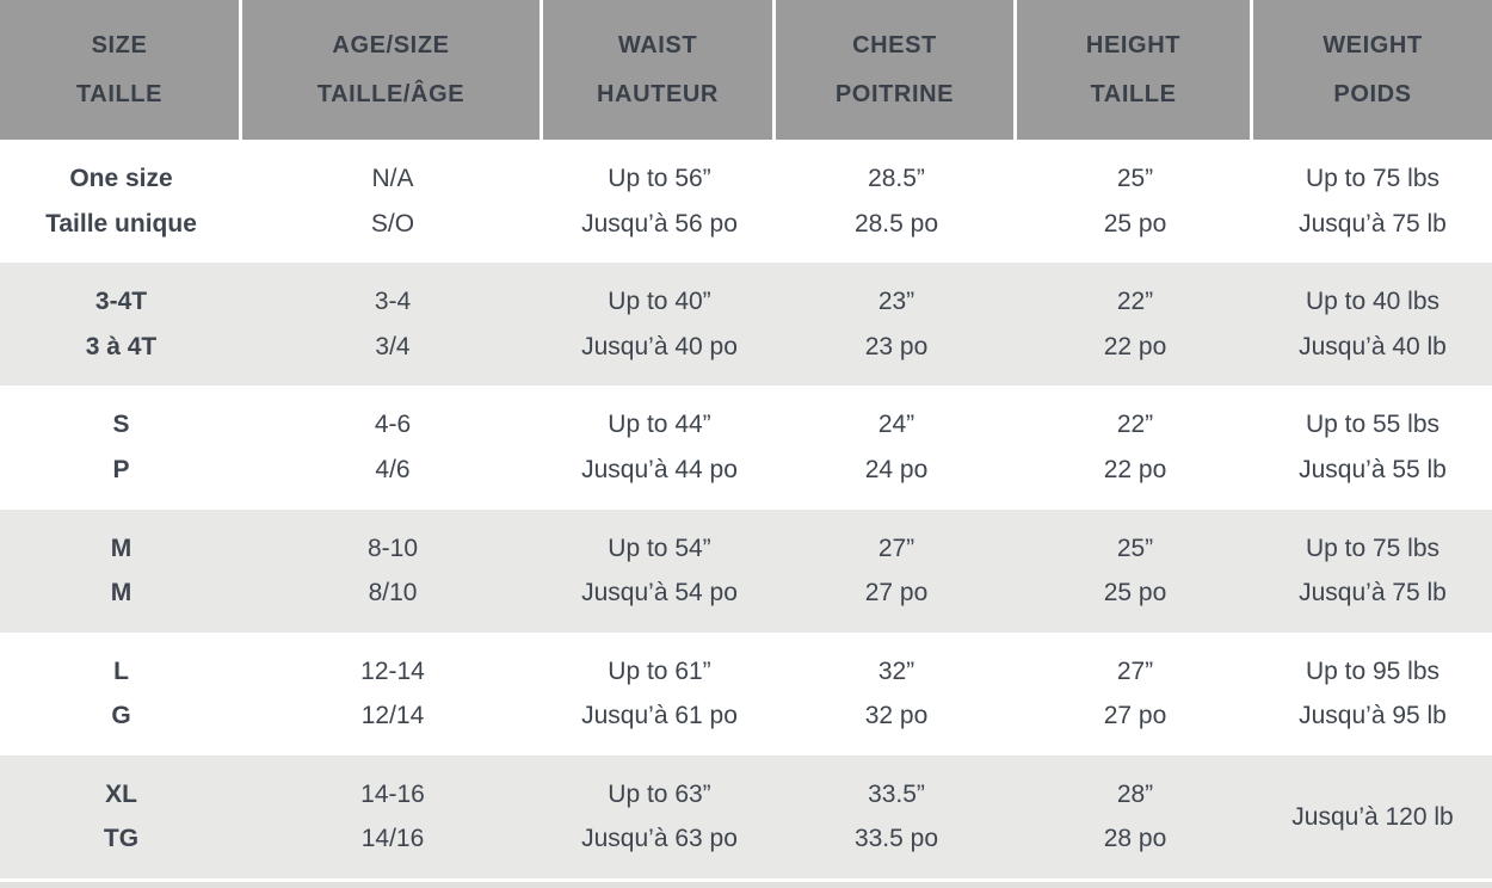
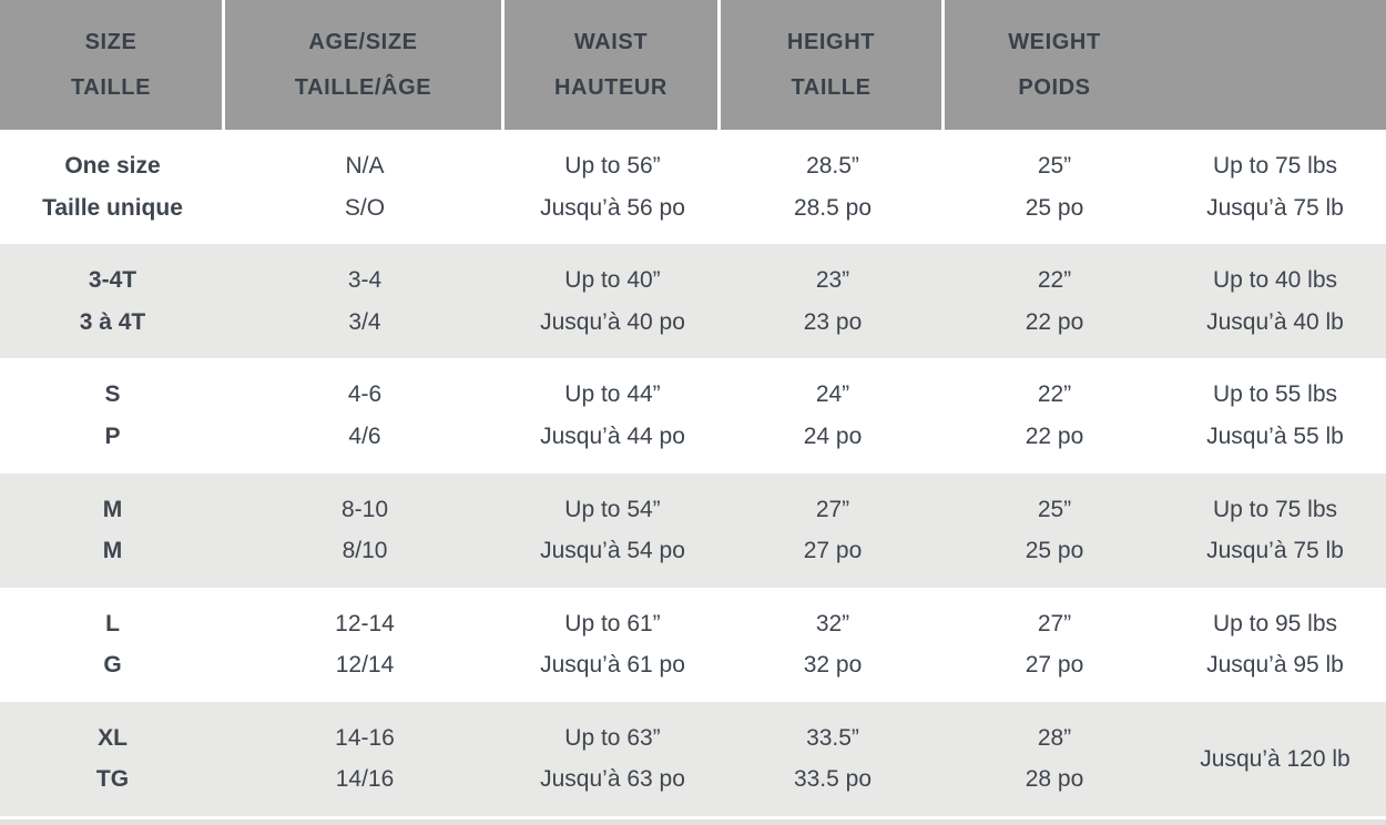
  SIZE
  TAILLE
  AGE/SIZE
  TAILLE/ÂGE
  WAIST
  HAUTEUR
- CHEST
- POITRINE
  HEIGHT
  TAILLE
  WEIGHT
  POIDS
  One size
  Taille unique
  N/A
  S/O
  Up to 56”
  Jusqu’à 56 po
  28.5”
  28.5 po
  25”
  25 po
  Up to 75 lbs
  Jusqu’à 75 lb
  3-4T
  3 à 4T
  3-4
  3/4
  Up to 40”
  Jusqu’à 40 po
  23”
  23 po
  22”
  22 po
  Up to 40 lbs
  Jusqu’à 40 lb
  S
  P
  4-6
  4/6
  Up to 44”
  Jusqu’à 44 po
  24”
  24 po
  22”
  22 po
  Up to 55 lbs
  Jusqu’à 55 lb
  M
  M
  8-10
  8/10
  Up to 54”
  Jusqu’à 54 po
  27”
  27 po
  25”
  25 po
  Up to 75 lbs
  Jusqu’à 75 lb
  L
  G
  12-14
  12/14
  Up to 61”
  Jusqu’à 61 po
  32”
  32 po
  27”
  27 po
  Up to 95 lbs
  Jusqu’à 95 lb
  XL
  TG
  14-16
  14/16
  Up to 63”
  Jusqu’à 63 po
  33.5”
  33.5 po
  28”
  28 po
  Jusqu’à 120 lb
